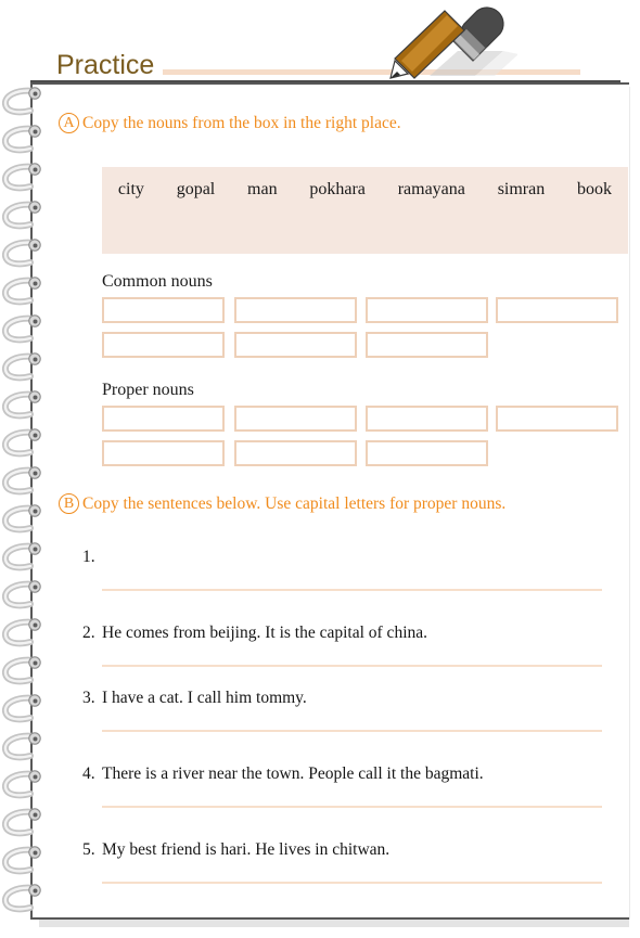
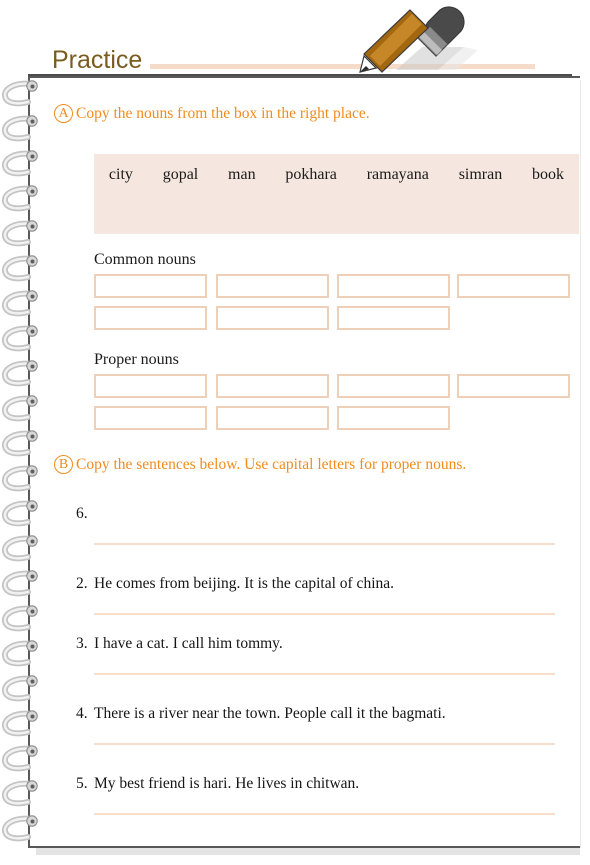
  Practice
  A
  Copy the nouns from the box in the right place.
  city
  gopal
  man
  pokhara
  ramayana
  simran
  book
  Common nouns
  Proper nouns
  B
  Copy the sentences below. Use capital letters for proper nouns.
- 1.
+ 6.
  2.
  He comes from beijing. It is the capital of china.
  3.
  I have a cat. I call him tommy.
  4.
  There is a river near the town. People call it the bagmati.
  5.
  My best friend is hari. He lives in chitwan.
